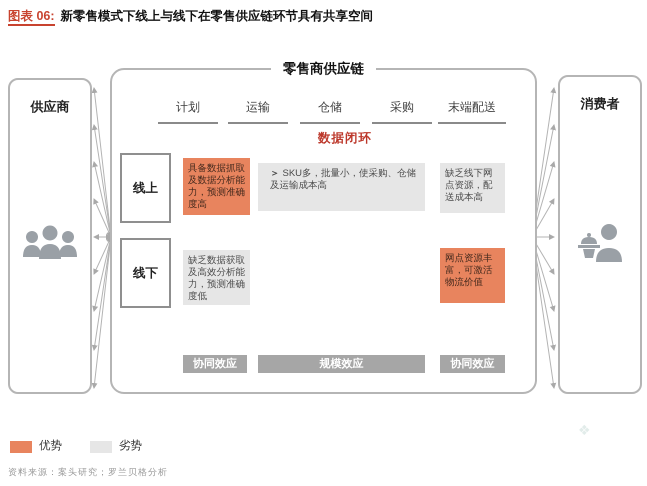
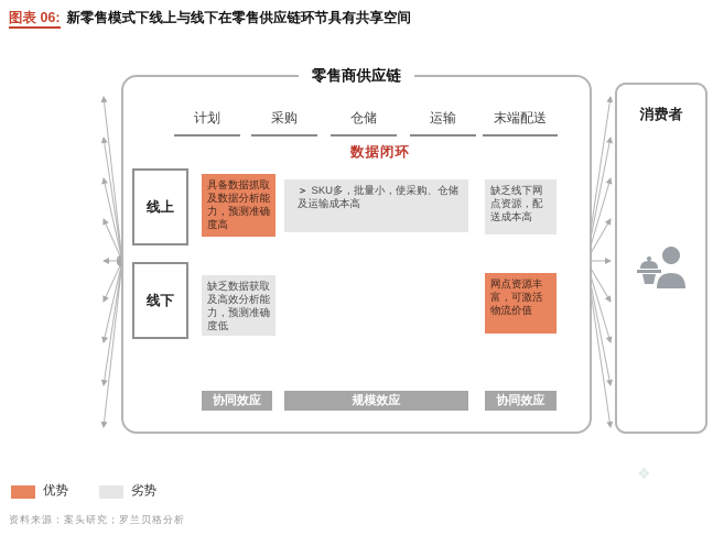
  图表 06: 新零售模式下线上与线下在零售供应链环节具有共享空间
- 供应商
  消费者
  零售商供应链
  计划
- 运输
+ 采购
  仓储
- 采购
+ 运输
  末端配送
  数据闭环
  线上
  线下
  具备数据抓取及数据分析能力，预测准确度高
  ＞ SKU多，批量小，使采购、仓储及运输成本高
  缺乏线下网点资源，配送成本高
  缺乏数据获取及高效分析能力，预测准确度低
  网点资源丰富，可激活物流价值
  协同效应
  规模效应
  协同效应
  优势
  劣势
  资料来源：案头研究；罗兰贝格分析
  ❖
